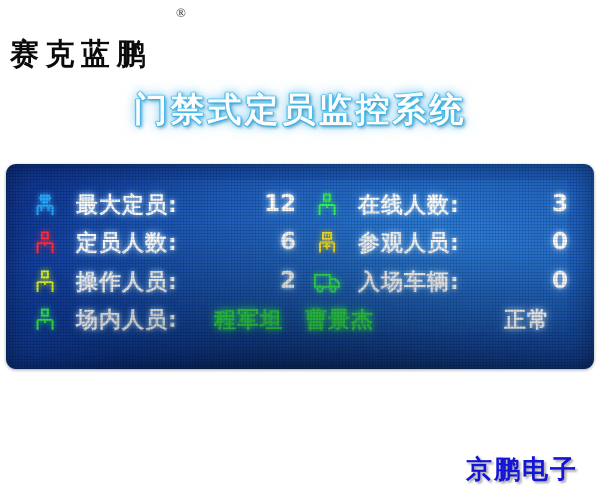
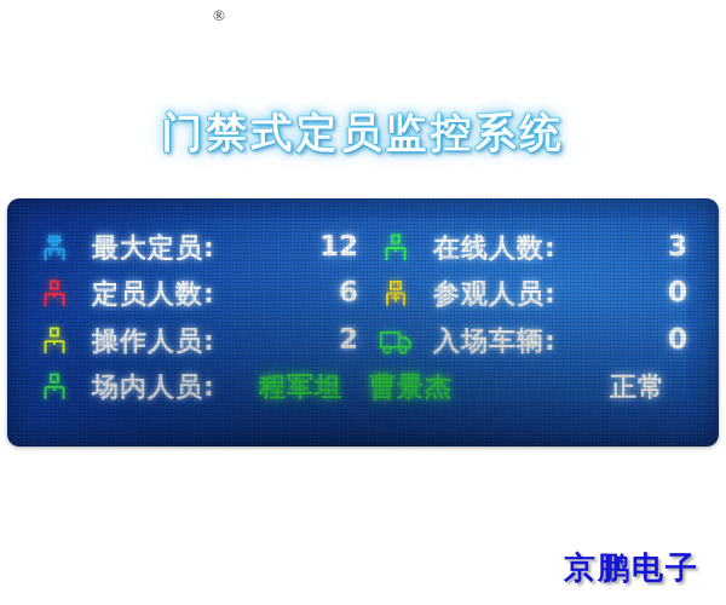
  ®
- 赛克蓝鹏
  门禁式定员监控系统
  京鹏电子
